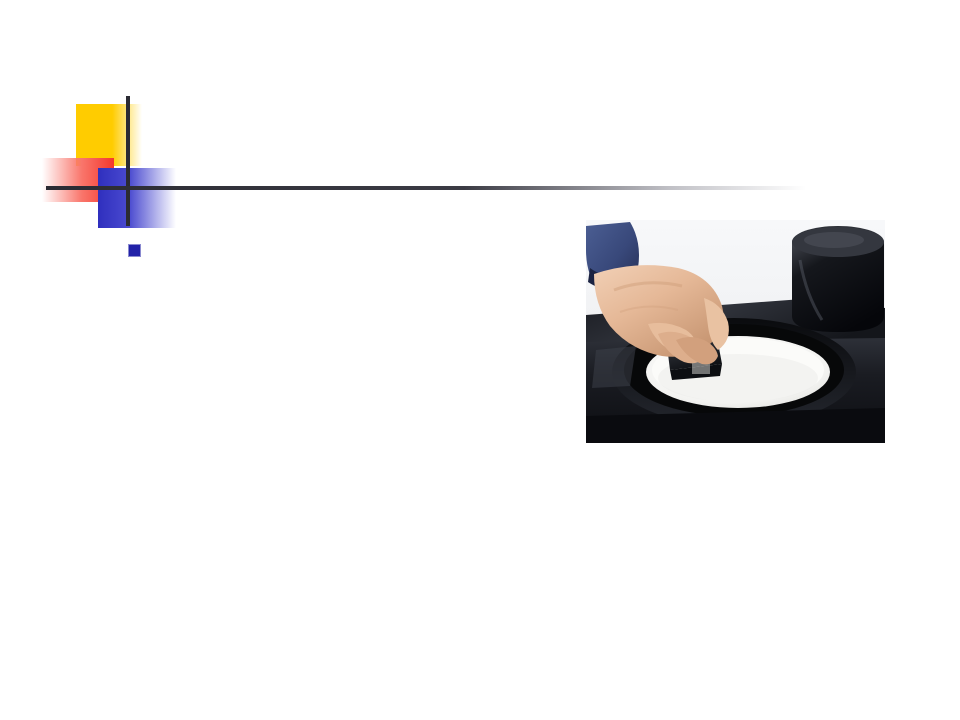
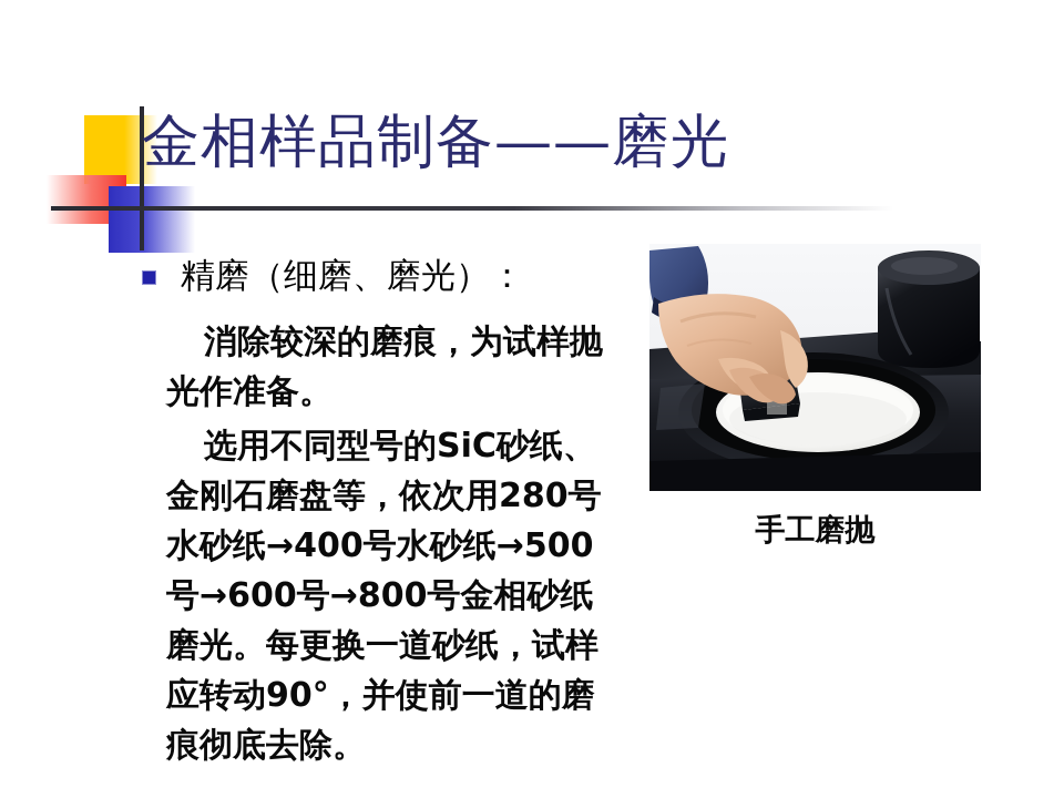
+ 金相样品制备——磨光
+ 精磨（细磨、磨光）：
+ 消除较深的磨痕，为试样抛光作准备。
+ 选用不同型号的SiC砂纸、金刚石磨盘等，依次用280号水砂纸→400号水砂纸→500号→600号→800号金相砂纸磨光。每更换一道砂纸，试样应转动90°，并使前一道的磨痕彻底去除。
+ 手工磨抛
